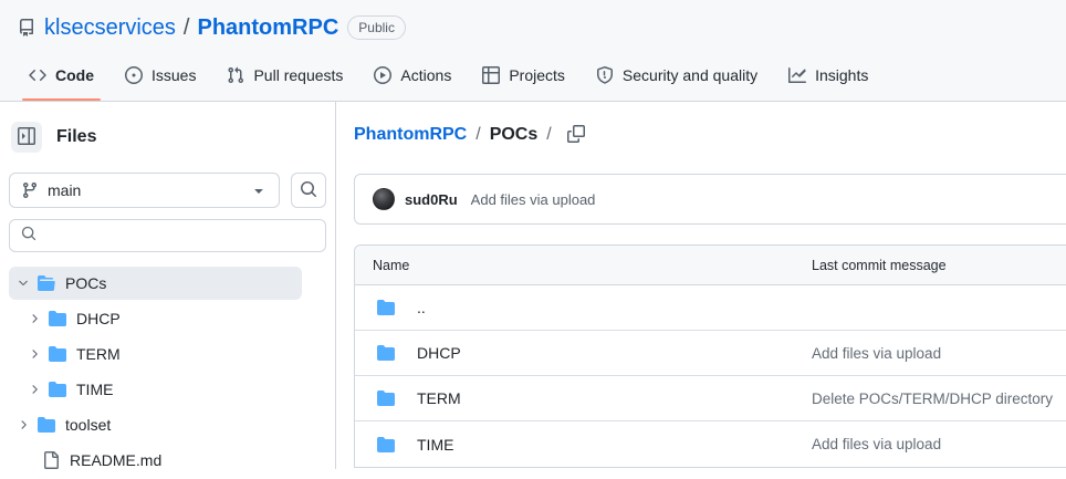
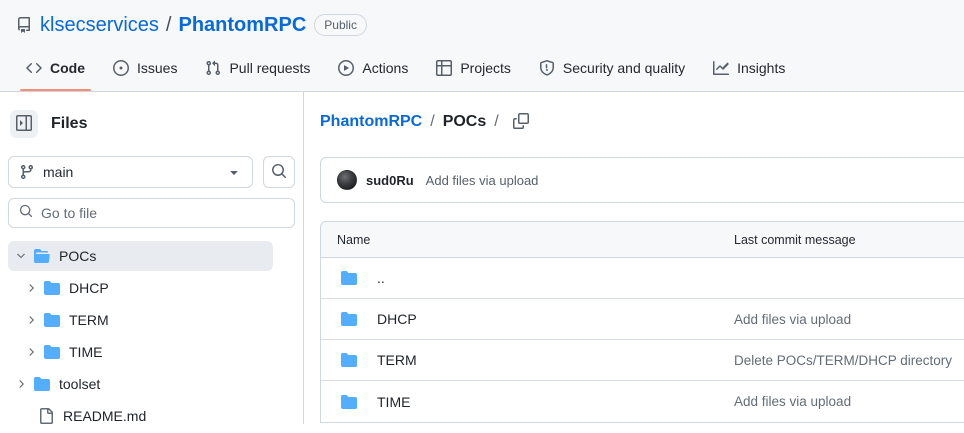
  klsecservices
  /
  PhantomRPC
  Public
  Code
  Issues
  Pull requests
  Actions
  Projects
  Security and quality
  Insights
  Files
  main
+ Go to file
  POCs
  DHCP
  TERM
  TIME
  toolset
  README.md
  PhantomRPC
  /
  POCs
  /
  sud0Ru
  Add files via upload
  Name
  Last commit message
  ..
  DHCP
  Add files via upload
  TERM
  Delete POCs/TERM/DHCP directory
  TIME
  Add files via upload
